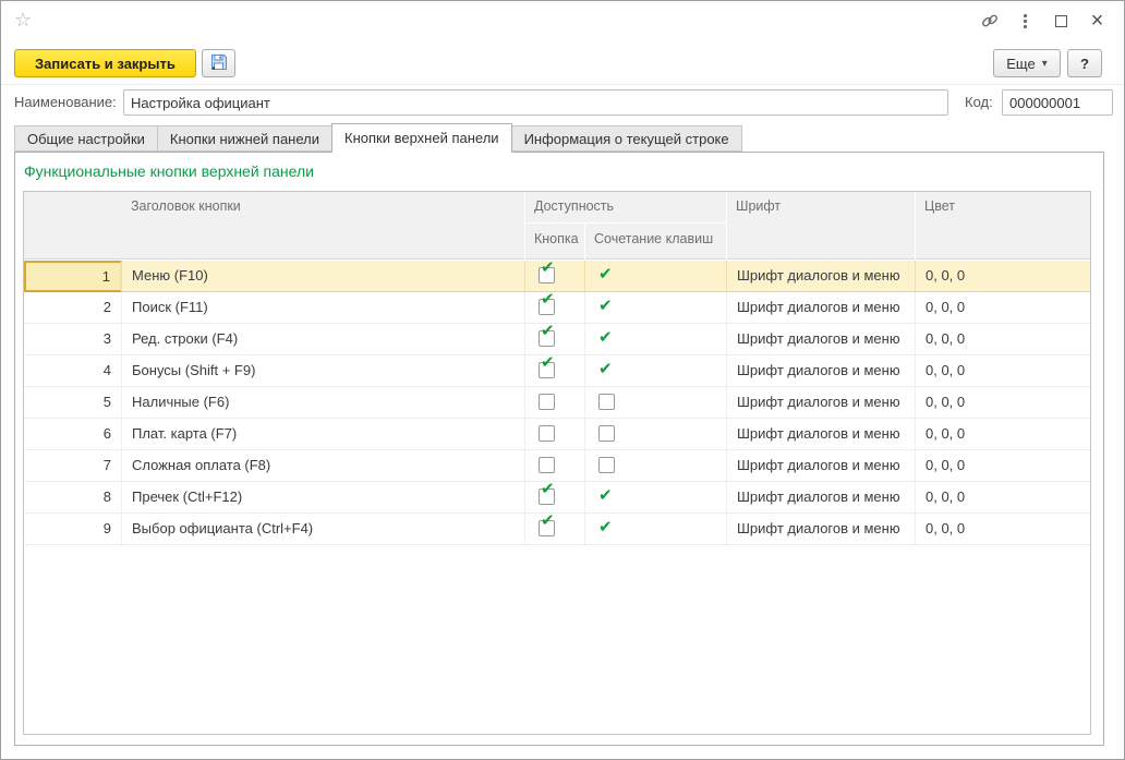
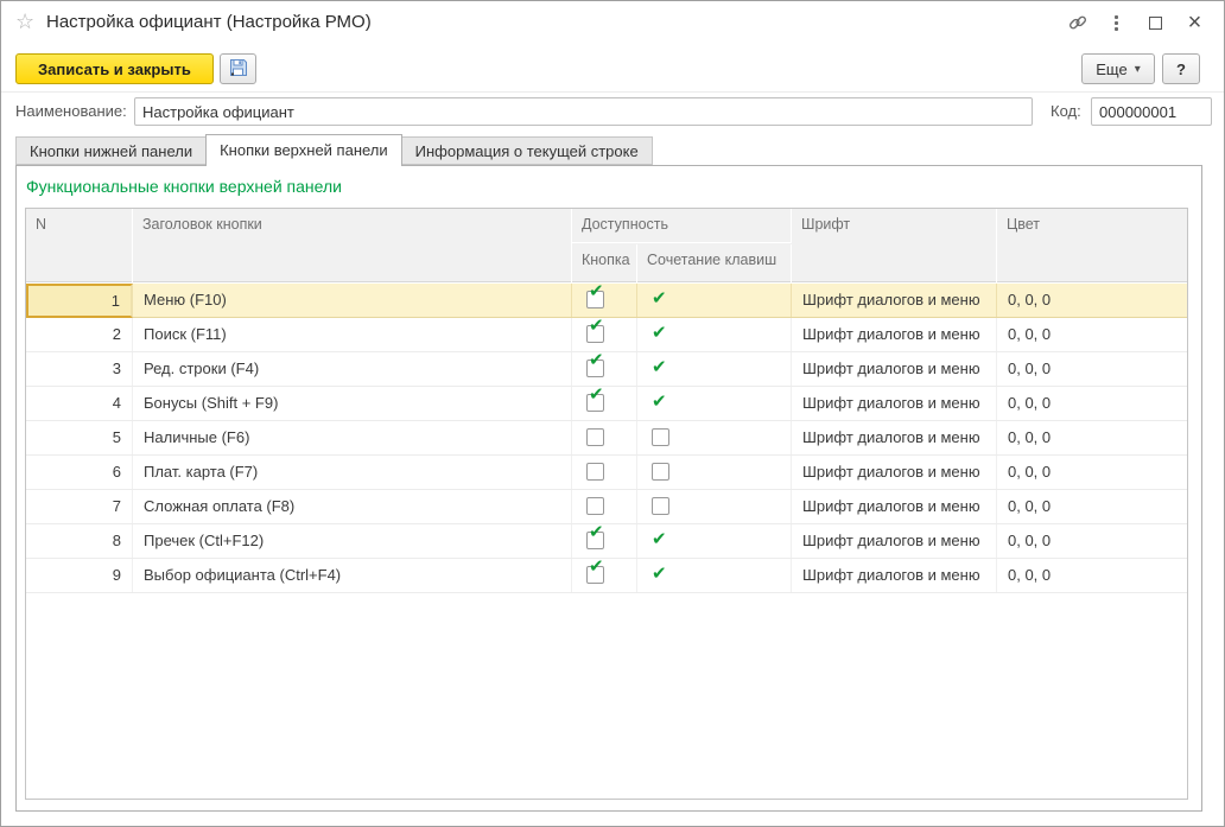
  ☆
+ Настройка официант (Настройка РМО)
  ×
  Записать и закрыть
  Еще
  ▾
  ?
  Наименование:
  Настройка официант
  Код:
  000000001
- Общие настройки
  Кнопки нижней панели
  Кнопки верхней панели
  Информация о текущей строке
  Функциональные кнопки верхней панели
+ N
  Заголовок кнопки
  Доступность
  Кнопка
  Сочетание клавиш
  Шрифт
  Цвет
  1
  Меню (F10)
  ✔
  ✔
  Шрифт диалогов и меню
  0, 0, 0
  2
  Поиск (F11)
  ✔
  ✔
  Шрифт диалогов и меню
  0, 0, 0
  3
  Ред. строки (F4)
  ✔
  ✔
  Шрифт диалогов и меню
  0, 0, 0
  4
  Бонусы (Shift + F9)
  ✔
  ✔
  Шрифт диалогов и меню
  0, 0, 0
  5
  Наличные (F6)
  Шрифт диалогов и меню
  0, 0, 0
  6
  Плат. карта (F7)
  Шрифт диалогов и меню
  0, 0, 0
  7
  Сложная оплата (F8)
  Шрифт диалогов и меню
  0, 0, 0
  8
  Пречек (Ctl+F12)
  ✔
  ✔
  Шрифт диалогов и меню
  0, 0, 0
  9
  Выбор официанта (Ctrl+F4)
  ✔
  ✔
  Шрифт диалогов и меню
  0, 0, 0
